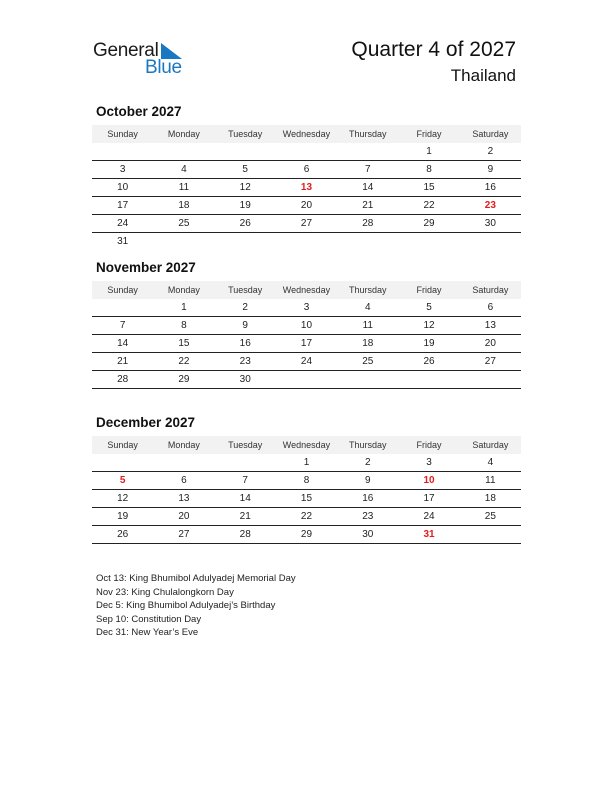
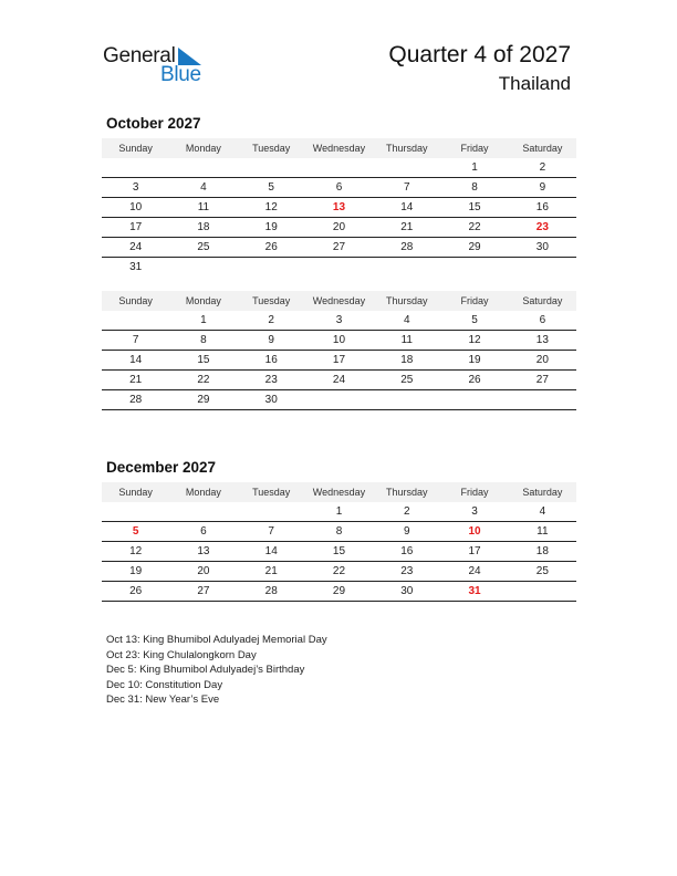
  General
  Blue
  Quarter 4 of 2027
  Thailand
  October 2027
  Sunday	Monday	Tuesday	Wednesday	Thursday	Friday	Saturday
  					1	2
  3	4	5	6	7	8	9
  10	11	12	13	14	15	16
  17	18	19	20	21	22	23
  24	25	26	27	28	29	30
  31
- November 2027
  Sunday	Monday	Tuesday	Wednesday	Thursday	Friday	Saturday
  	1	2	3	4	5	6
  7	8	9	10	11	12	13
  14	15	16	17	18	19	20
  21	22	23	24	25	26	27
  28	29	30
  December 2027
  Sunday	Monday	Tuesday	Wednesday	Thursday	Friday	Saturday
  			1	2	3	4
  5	6	7	8	9	10	11
  12	13	14	15	16	17	18
  19	20	21	22	23	24	25
  26	27	28	29	30	31
  Oct 13: King Bhumibol Adulyadej Memorial Day
- Nov 23: King Chulalongkorn Day
+ Oct 23: King Chulalongkorn Day
  Dec 5: King Bhumibol Adulyadej’s Birthday
- Sep 10: Constitution Day
+ Dec 10: Constitution Day
  Dec 31: New Year’s Eve
